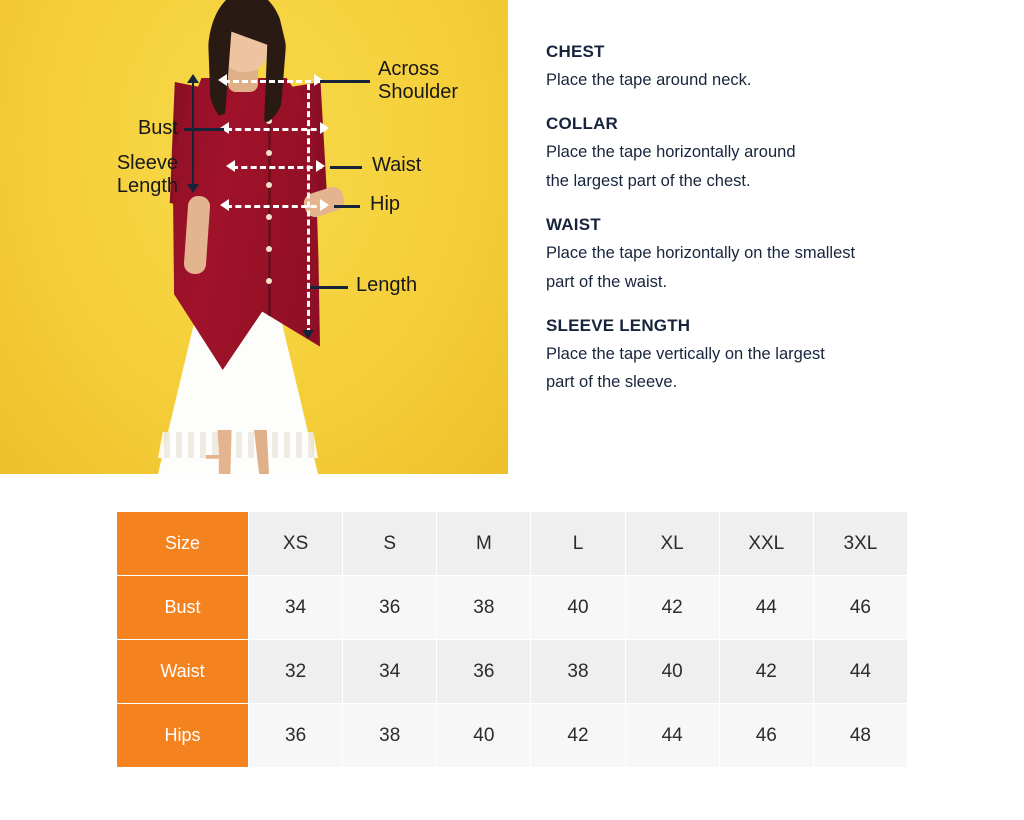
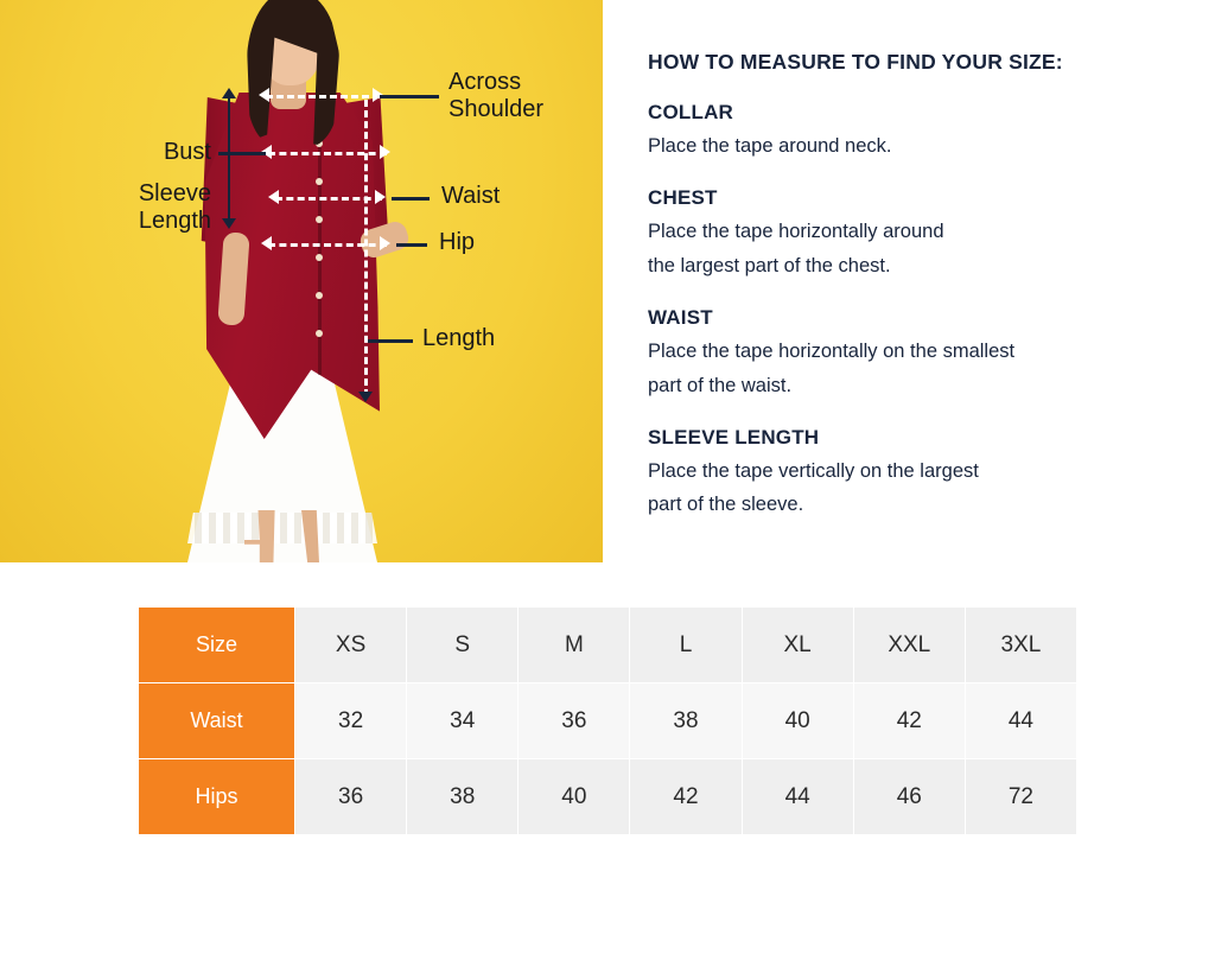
  Across
  Shoulder
  Bust
  Sleeve
  Length
  Waist
  Hip
  Length
+ HOW TO MEASURE TO FIND YOUR SIZE:
- CHEST
+ COLLAR
  Place the tape around neck.
- COLLAR
+ CHEST
  Place the tape horizontally around
  the largest part of the chest.
  WAIST
  Place the tape horizontally on the smallest
  part of the waist.
  SLEEVE LENGTH
  Place the tape vertically on the largest
  part of the sleeve.
  Size	XS	S	M	L	XL	XXL	3XL
- Bust	34	36	38	40	42	44	46
  Waist	32	34	36	38	40	42	44
- Hips	36	38	40	42	44	46	48
+ Hips	36	38	40	42	44	46	72
